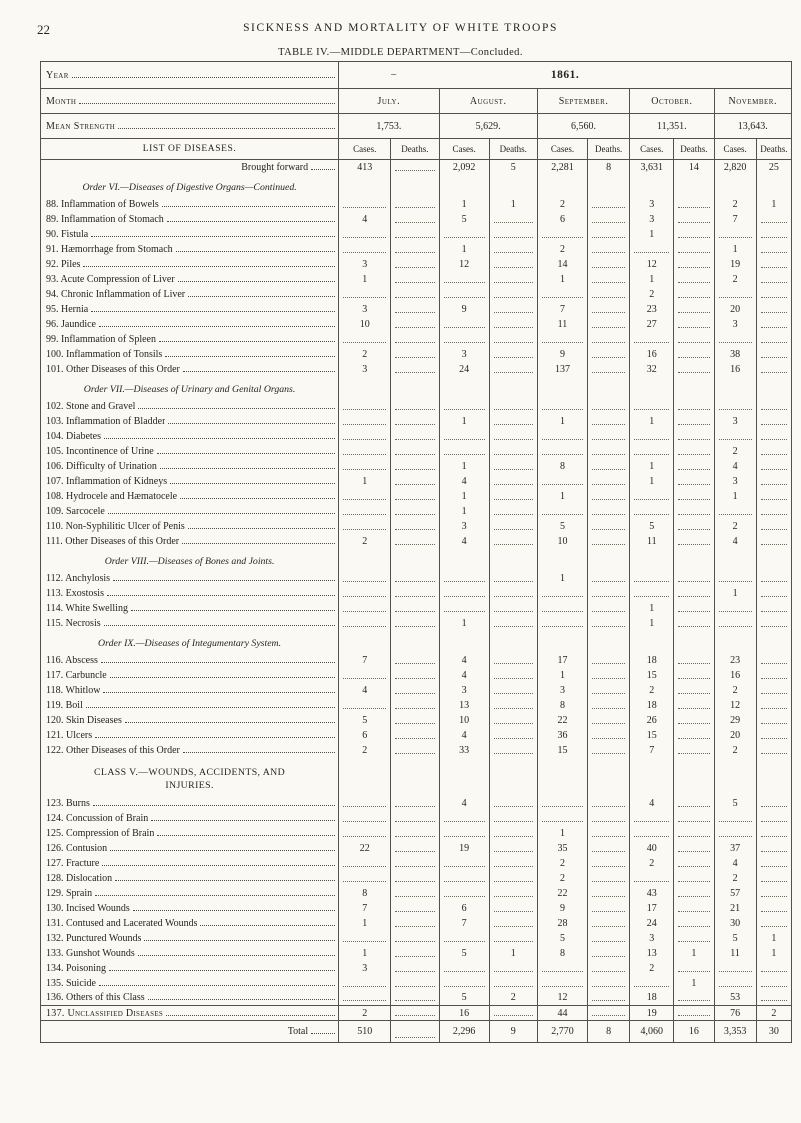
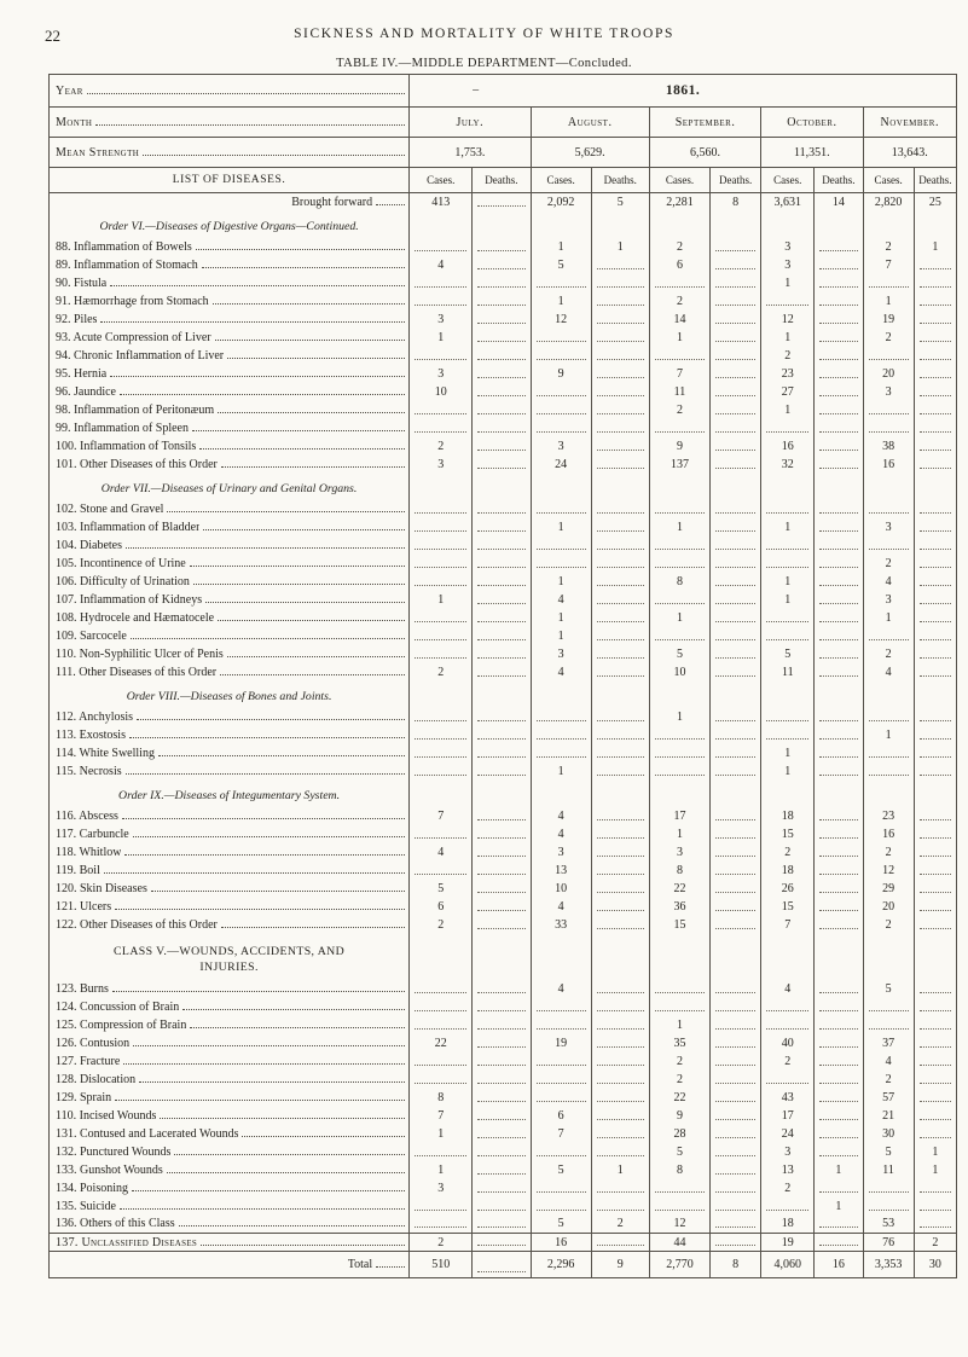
  22
  SICKNESS AND MORTALITY OF WHITE TROOPS
  TABLE IV.—MIDDLE DEPARTMENT—Concluded.
  Year	– 1861.
  Month	July.	August.	September.	October.	November.
  Mean Strength	1,753.	5,629.	6,560.	11,351.	13,643.
  LIST OF DISEASES.	Cases.	Deaths.	Cases.	Deaths.	Cases.	Deaths.	Cases.	Deaths.	Cases.	Deaths.
  Brought forward	413		2,092	5	2,281	8	3,631	14	2,820	25
  Order VI.—Diseases of Digestive Organs—Continued.
  88. Inflammation of Bowels			1	1	2		3		2	1
  89. Inflammation of Stomach	4		5		6		3		7
  90. Fistula							1
  91. Hæmorrhage from Stomach			1		2				1
  92. Piles	3		12		14		12		19
  93. Acute Compression of Liver	1				1		1		2
  94. Chronic Inflammation of Liver							2
  95. Hernia	3		9		7		23		20
  96. Jaundice	10				11		27		3
+ 98. Inflammation of Peritonæum					2		1
  99. Inflammation of Spleen
  100. Inflammation of Tonsils	2		3		9		16		38
  101. Other Diseases of this Order	3		24		137		32		16
  Order VII.—Diseases of Urinary and Genital Organs.
  102. Stone and Gravel
  103. Inflammation of Bladder			1		1		1		3
  104. Diabetes
  105. Incontinence of Urine									2
  106. Difficulty of Urination			1		8		1		4
  107. Inflammation of Kidneys	1		4				1		3
  108. Hydrocele and Hæmatocele			1		1				1
  109. Sarcocele			1
  110. Non-Syphilitic Ulcer of Penis			3		5		5		2
  111. Other Diseases of this Order	2		4		10		11		4
  Order VIII.—Diseases of Bones and Joints.
  112. Anchylosis					1
  113. Exostosis									1
  114. White Swelling							1
  115. Necrosis			1				1
  Order IX.—Diseases of Integumentary System.
  116. Abscess	7		4		17		18		23
  117. Carbuncle			4		1		15		16
  118. Whitlow	4		3		3		2		2
  119. Boil			13		8		18		12
  120. Skin Diseases	5		10		22		26		29
  121. Ulcers	6		4		36		15		20
  122. Other Diseases of this Order	2		33		15		7		2
  CLASS V.—WOUNDS, ACCIDENTS, AND INJURIES.
  123. Burns			4				4		5
  124. Concussion of Brain
  125. Compression of Brain					1
  126. Contusion	22		19		35		40		37
  127. Fracture					2		2		4
  128. Dislocation					2				2
  129. Sprain	8				22		43		57
- 130. Incised Wounds	7		6		9		17		21
+ 110. Incised Wounds	7		6		9		17		21
  131. Contused and Lacerated Wounds	1		7		28		24		30
  132. Punctured Wounds					5		3		5	1
  133. Gunshot Wounds	1		5	1	8		13	1	11	1
  134. Poisoning	3						2
  135. Suicide								1
  136. Others of this Class			5	2	12		18		53
  137. Unclassified Diseases	2		16		44		19		76	2
  Total	510		2,296	9	2,770	8	4,060	16	3,353	30
